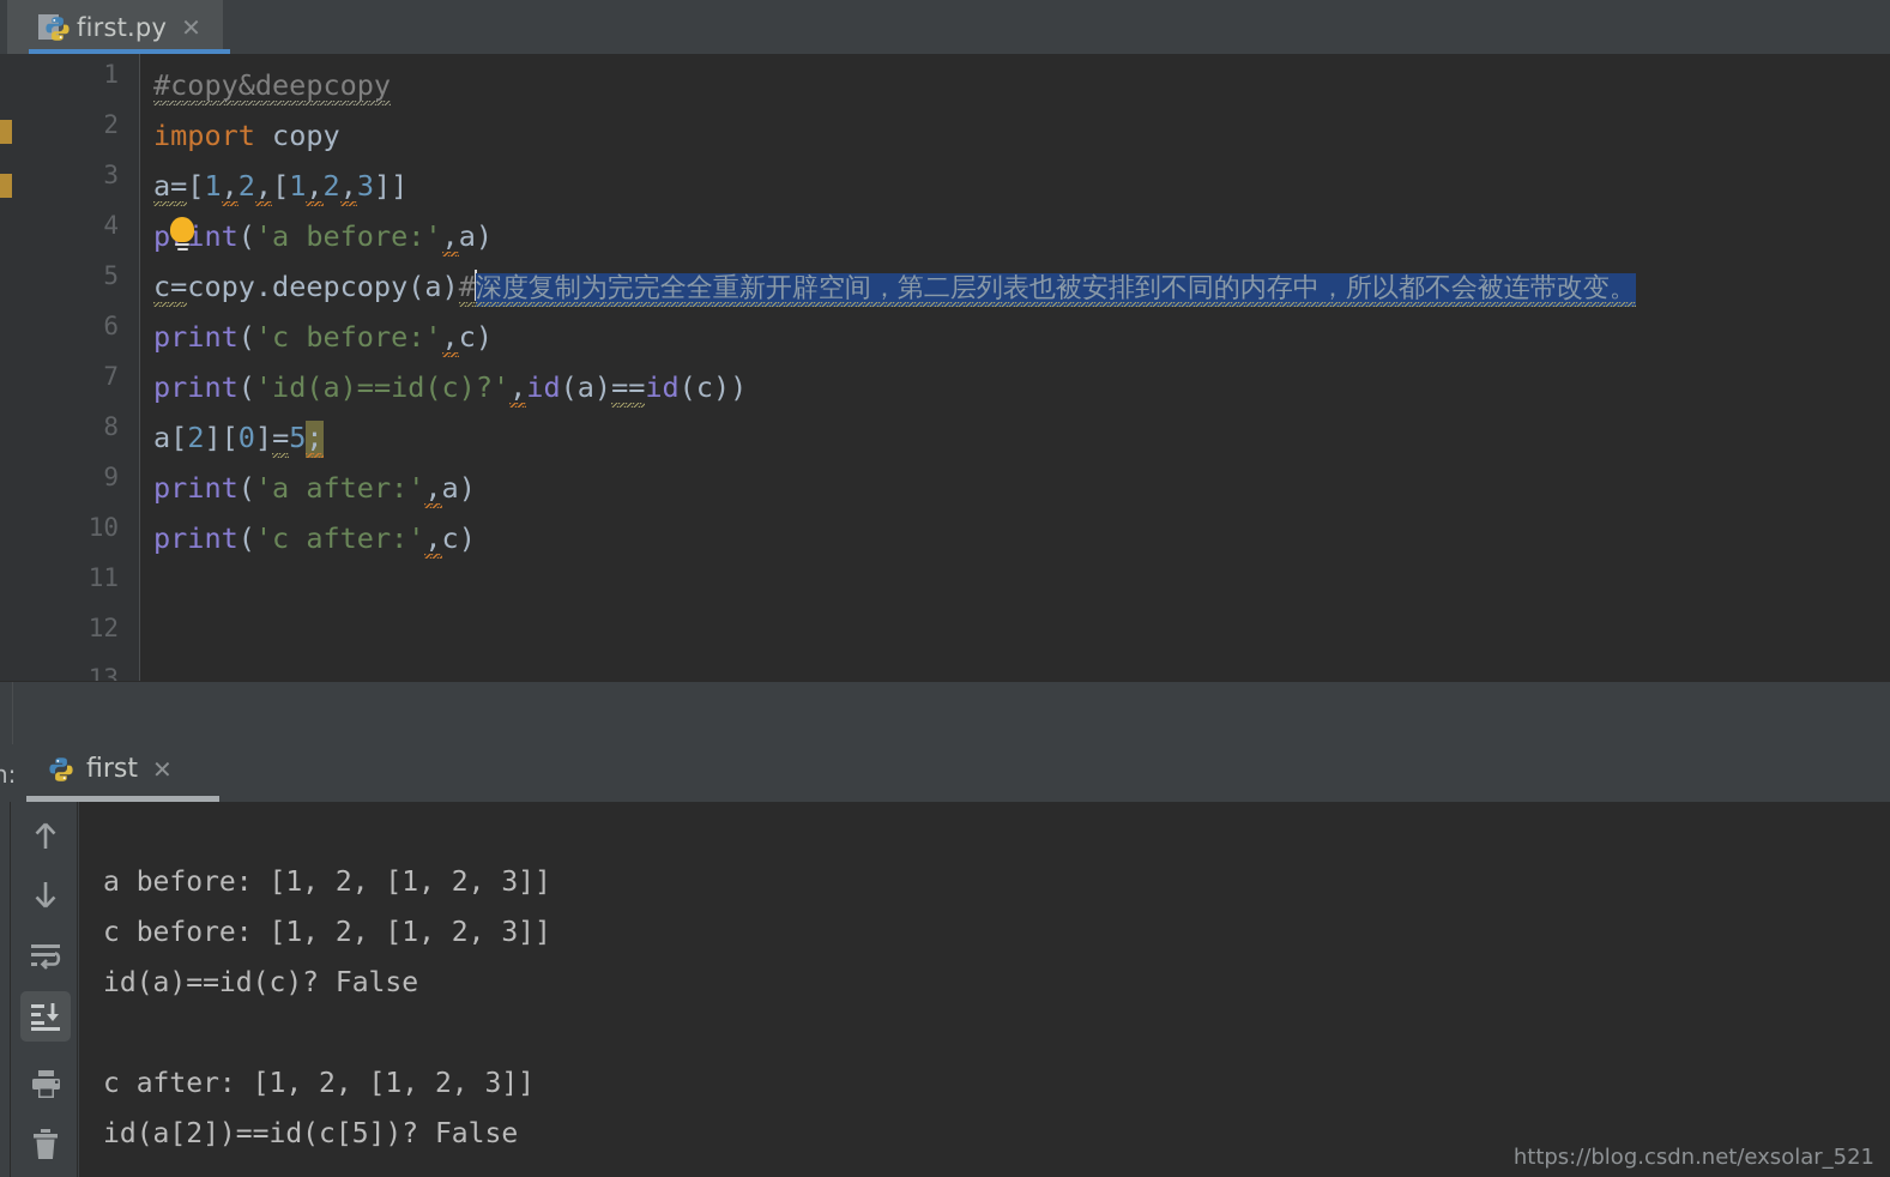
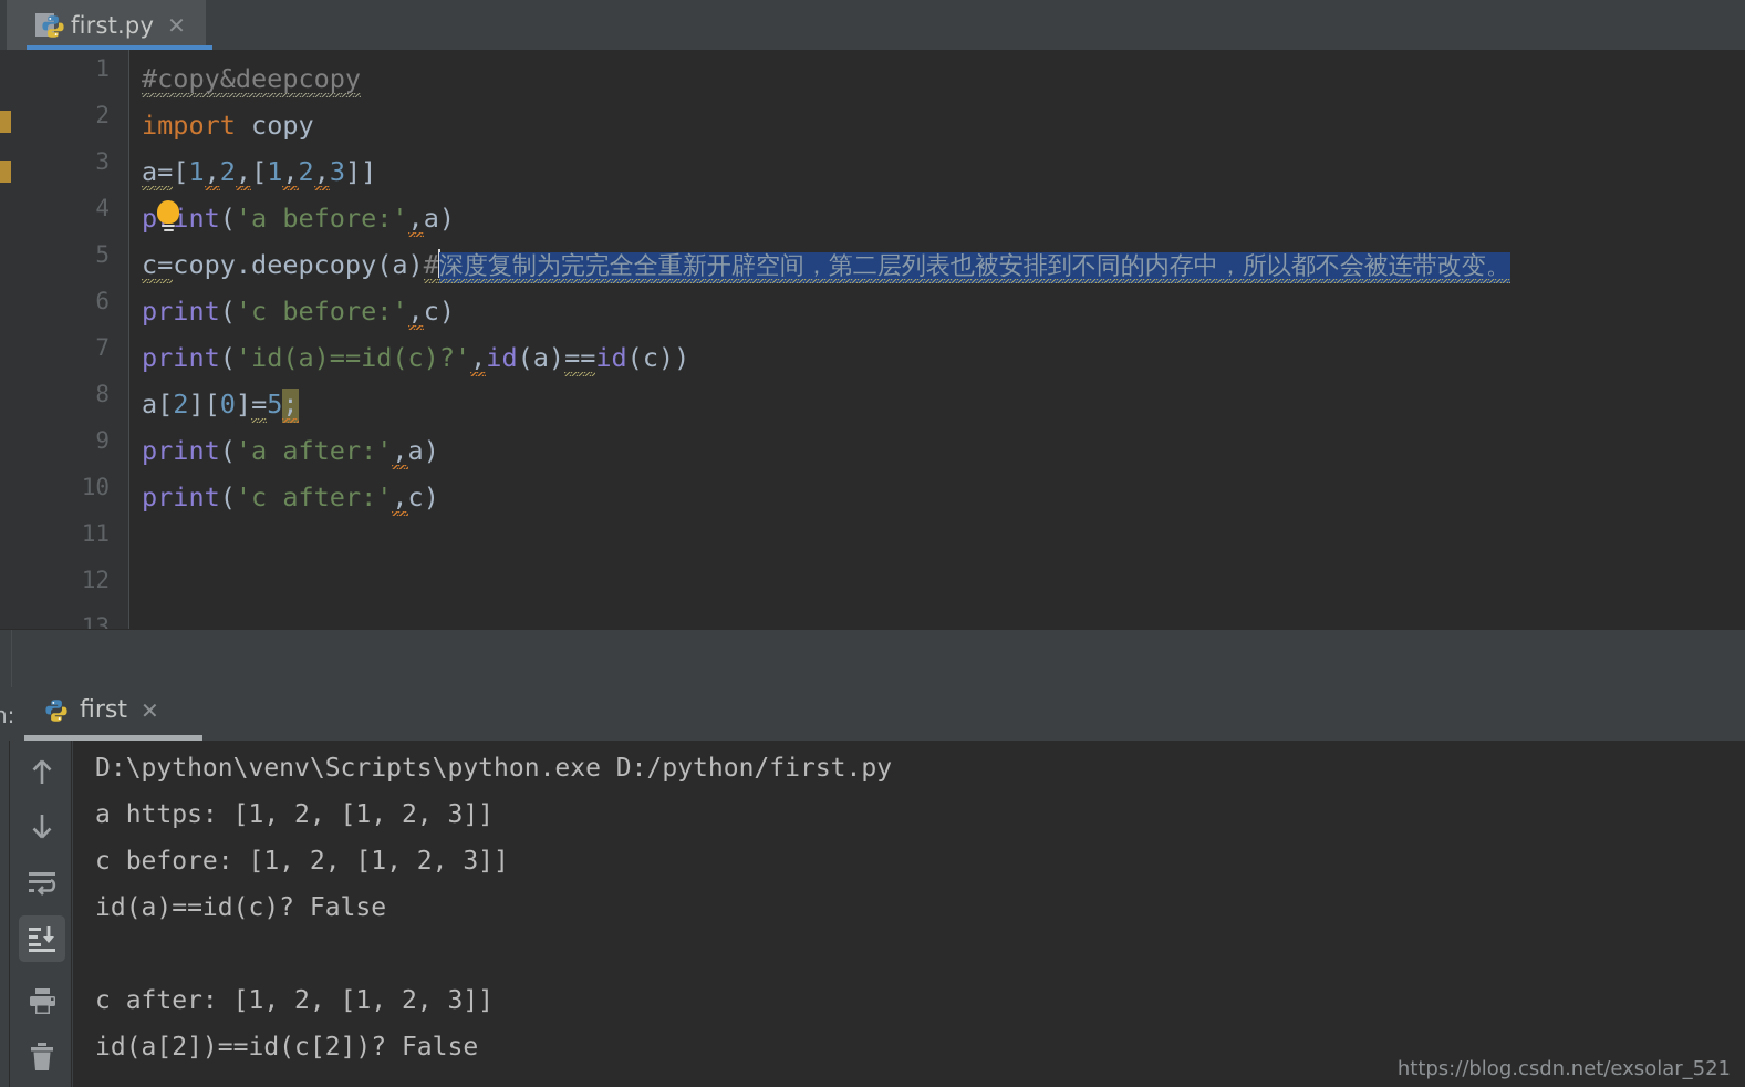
  first.py
  ✕
  1
  2
  3
  4
  5
  6
  7
  8
  9
  10
  11
  12
  13
  #copy&deepcopy
  import copy
  a=[1,2,[1,2,3]]
  pint('a before:',a)
  c=copy.deepcopy(a)#深度复制为完完全全重新开辟空间，第二层列表也被安排到不同的内存中，所以都不会被连带改变。
  print('c before:',c)
  print('id(a)==id(c)?',id(a)==id(c))
  a[2][0]=5;
  print('a after:',a)
  print('c after:',c)
  n:
  first
  ✕
+ D:\python\venv\Scripts\python.exe D:/python/first.py
- a before: [1, 2, [1, 2, 3]]
+ a https: [1, 2, [1, 2, 3]]
  c before: [1, 2, [1, 2, 3]]
  id(a)==id(c)? False
  c after: [1, 2, [1, 2, 3]]
- id(a[2])==id(c[5])? False
+ id(a[2])==id(c[2])? False
  https://blog.csdn.net/exsolar_521
